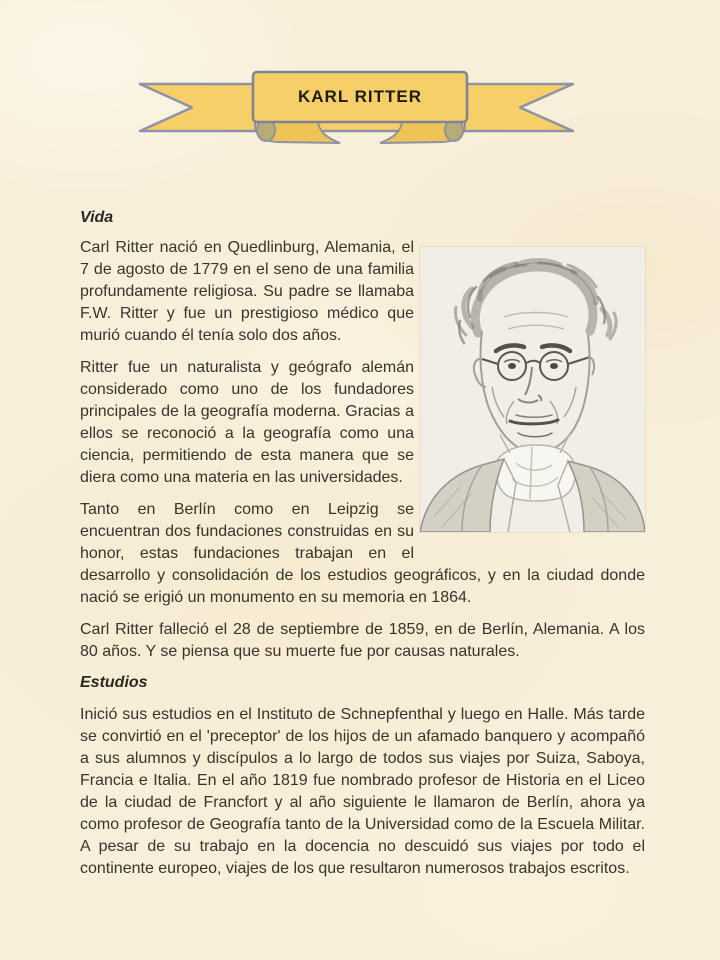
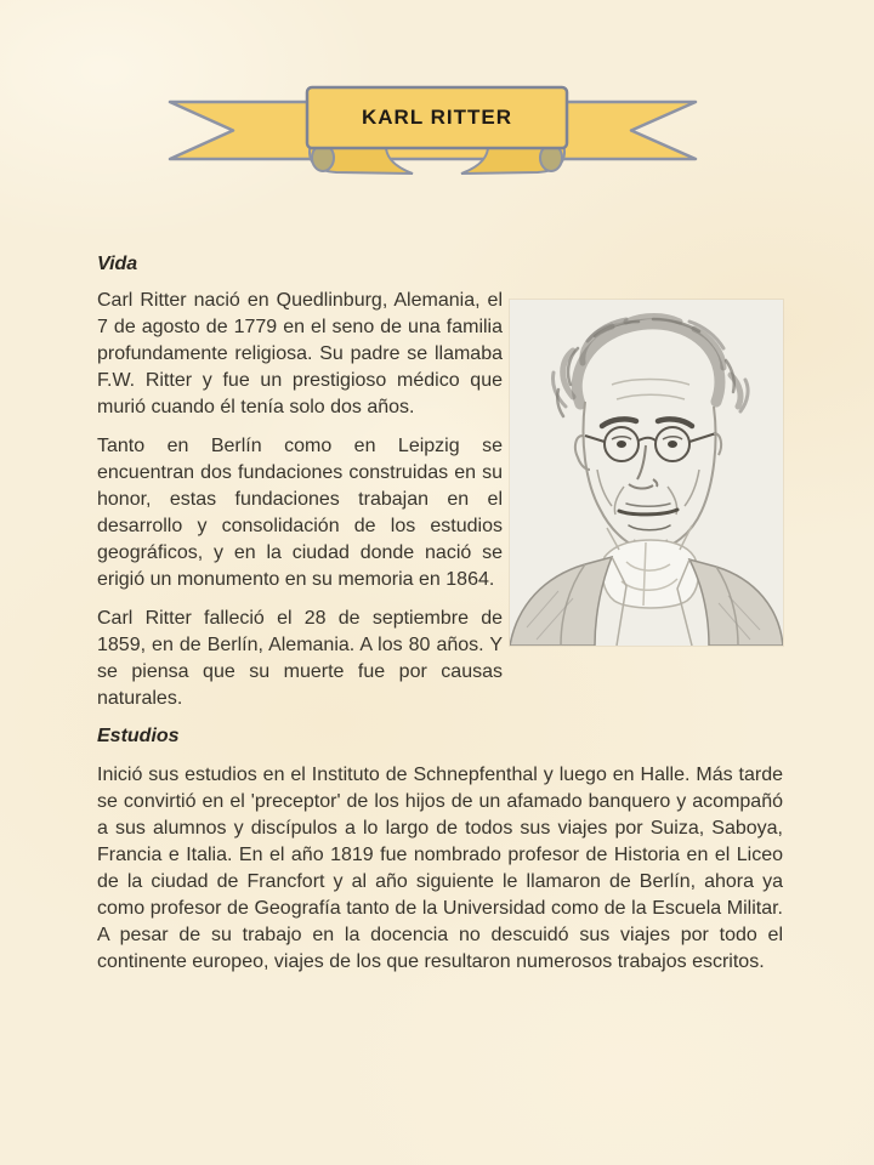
  KARL RITTER
  Vida
  Carl Ritter nació en Quedlinburg, Alemania, el 7 de agosto de 1779 en el seno de una familia profundamente religiosa. Su padre se llamaba F.W. Ritter y fue un prestigioso médico que murió cuando él tenía solo dos años.
- Ritter fue un naturalista y geógrafo alemán considerado como uno de los fundadores principales de la geografía moderna. Gracias a ellos se reconoció a la geografía como una ciencia, permitiendo de esta manera que se diera como una materia en las universidades.
  Tanto en Berlín como en Leipzig se encuentran dos fundaciones construidas en su honor, estas fundaciones trabajan en el desarrollo y consolidación de los estudios geográficos, y en la ciudad donde nació se erigió un monumento en su memoria en 1864.
  Carl Ritter falleció el 28 de septiembre de 1859, en de Berlín, Alemania. A los 80 años. Y se piensa que su muerte fue por causas naturales.
  Estudios
  Inició sus estudios en el Instituto de Schnepfenthal y luego en Halle. Más tarde se convirtió en el 'preceptor' de los hijos de un afamado banquero y acompañó a sus alumnos y discípulos a lo largo de todos sus viajes por Suiza, Saboya, Francia e Italia. En el año 1819 fue nombrado profesor de Historia en el Liceo de la ciudad de Francfort y al año siguiente le llamaron de Berlín, ahora ya como profesor de Geografía tanto de la Universidad como de la Escuela Militar. A pesar de su trabajo en la docencia no descuidó sus viajes por todo el continente europeo, viajes de los que resultaron numerosos trabajos escritos.
